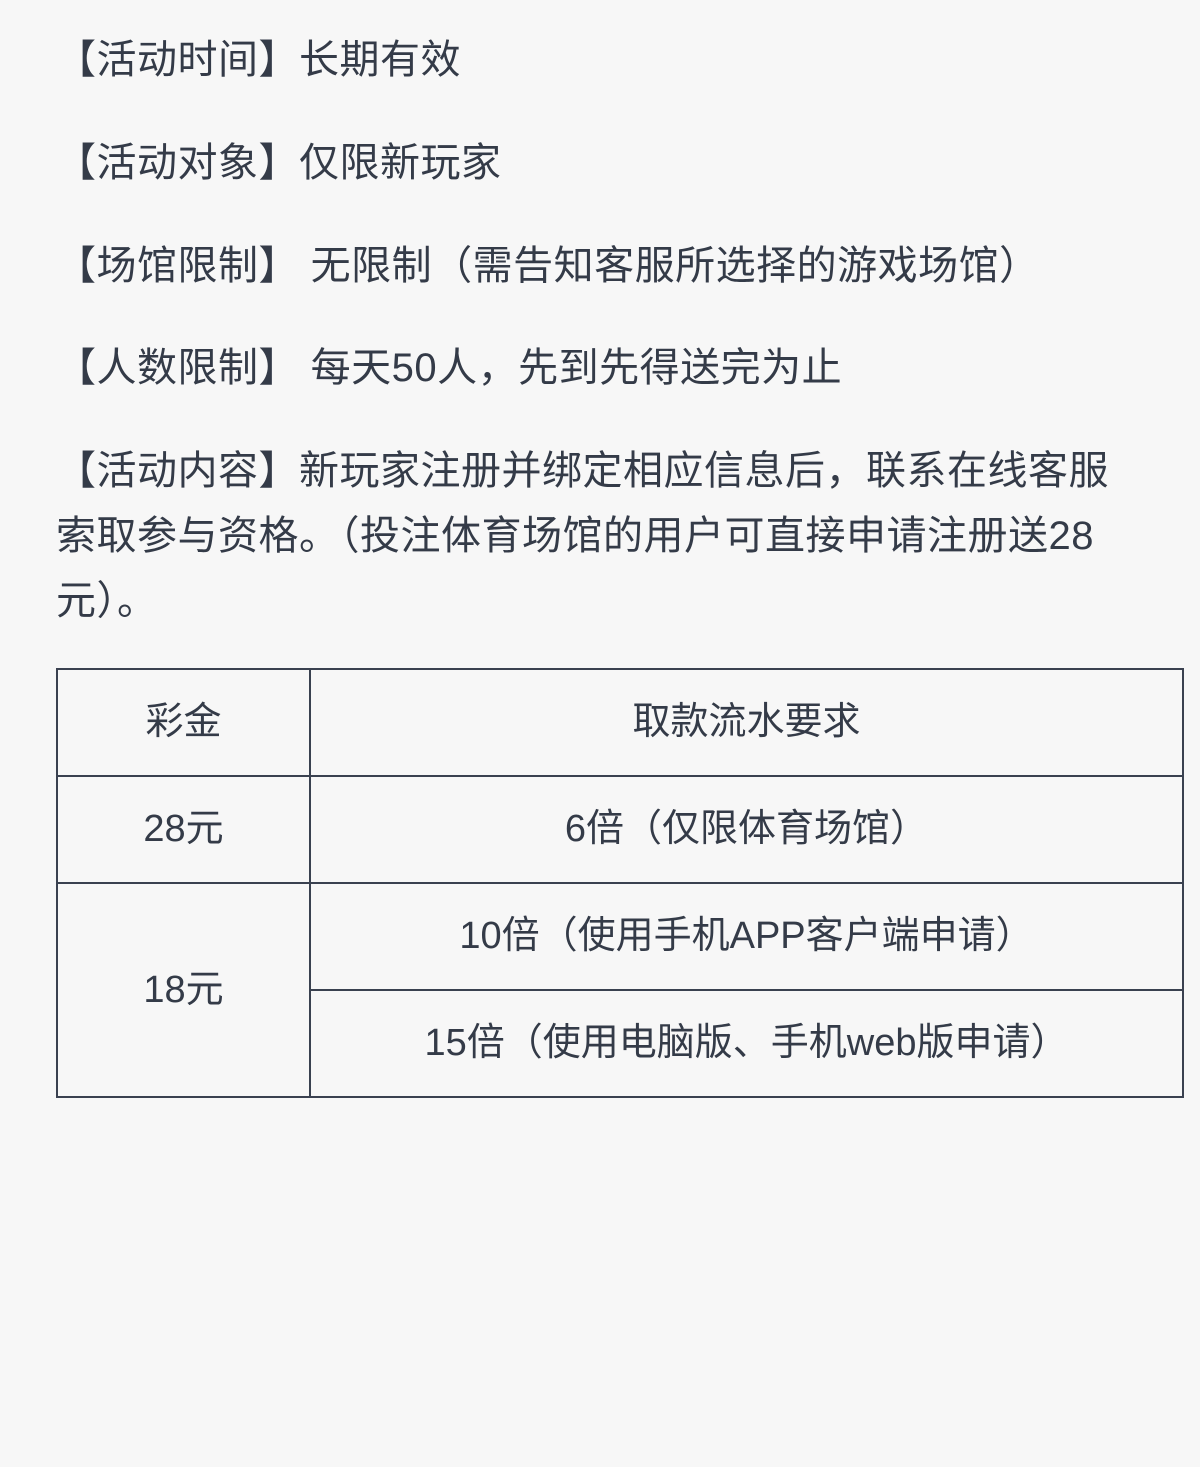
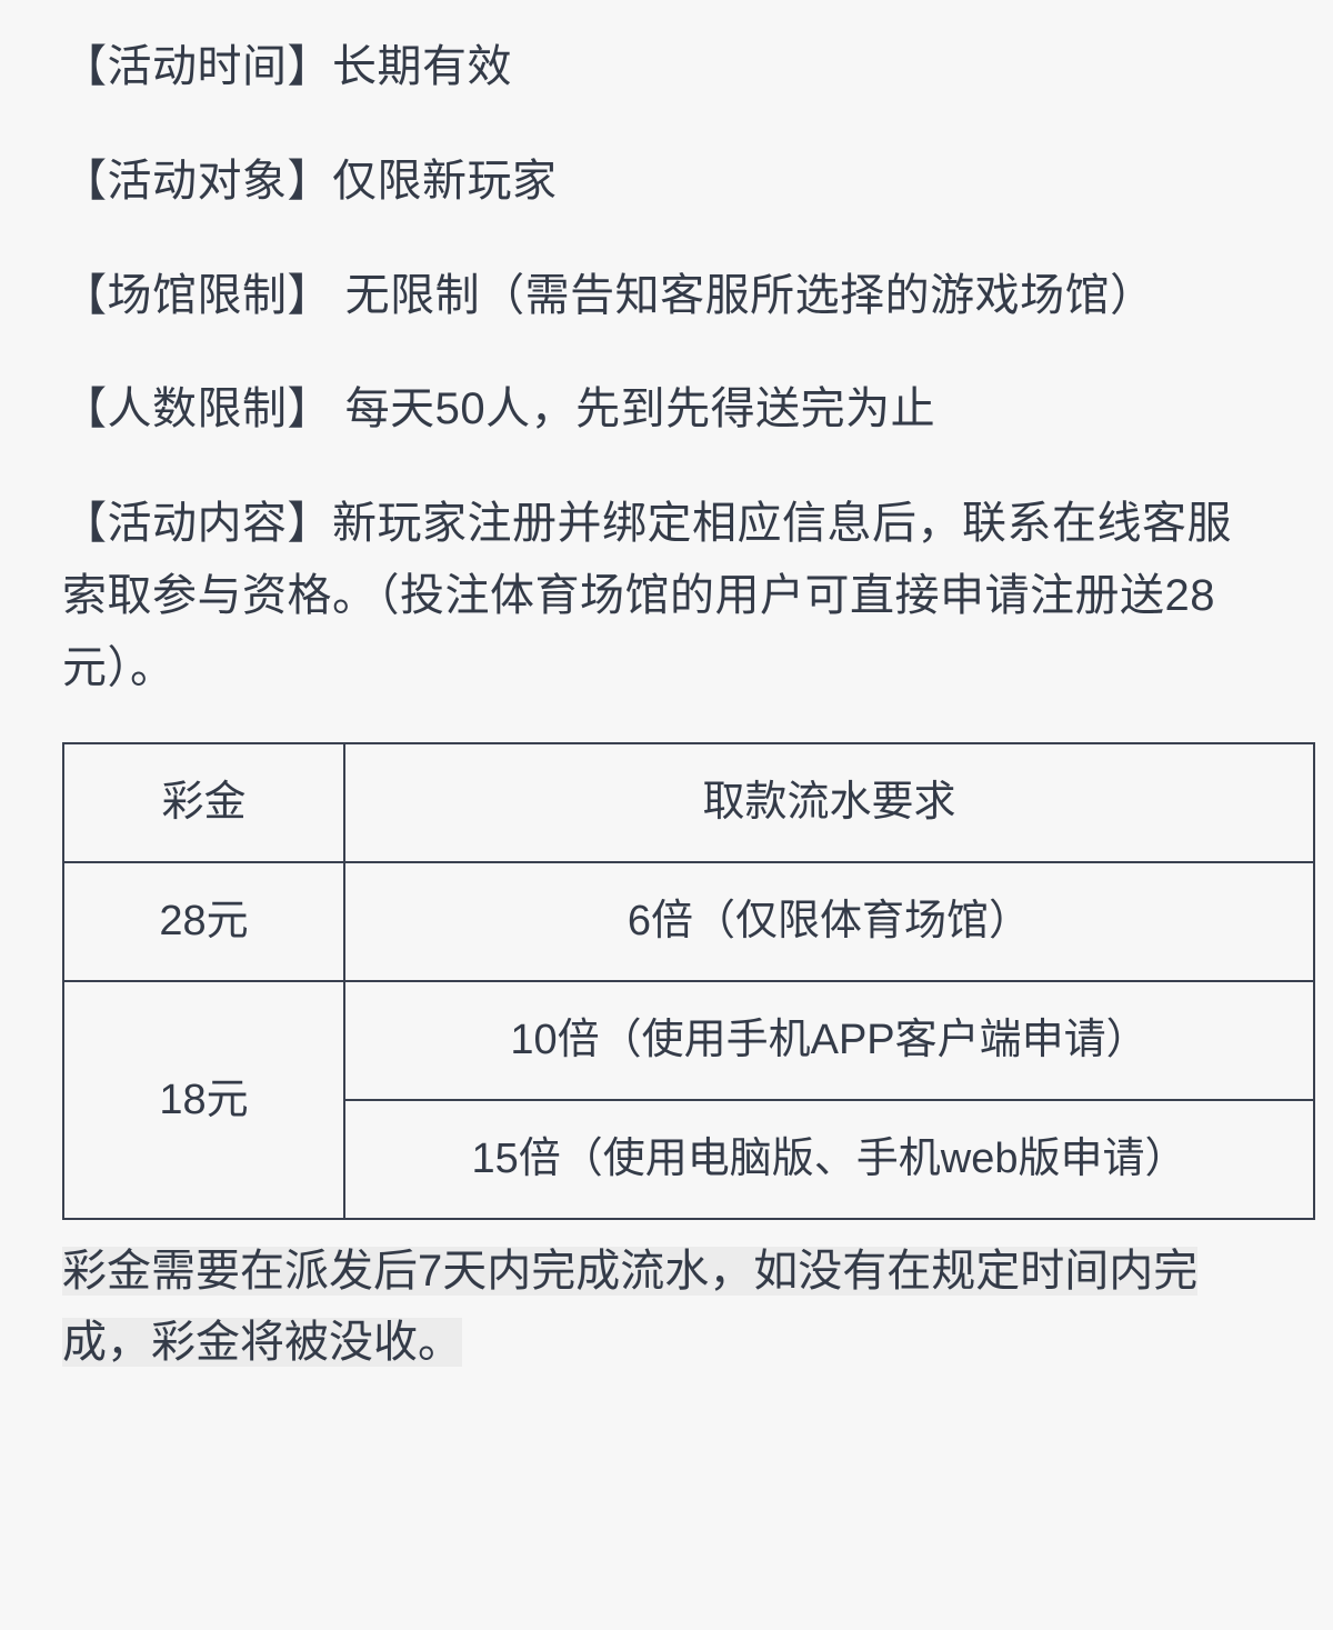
  【活动时间】长期有效
  【活动对象】仅限新玩家
  【场馆限制】 无限制（需告知客服所选择的游戏场馆）
  【人数限制】 每天50人，先到先得送完为止
  【活动内容】新玩家注册并绑定相应信息后，联系在线客服索取参与资格。（投注体育场馆的用户可直接申请注册送28元）。
  彩金	取款流水要求
  28元	6倍（仅限体育场馆）
  18元	10倍（使用手机APP客户端申请）
  15倍（使用电脑版、手机web版申请）
+ 彩金需要在派发后7天内完成流水，如没有在规定时间内完成，彩金将被没收。
